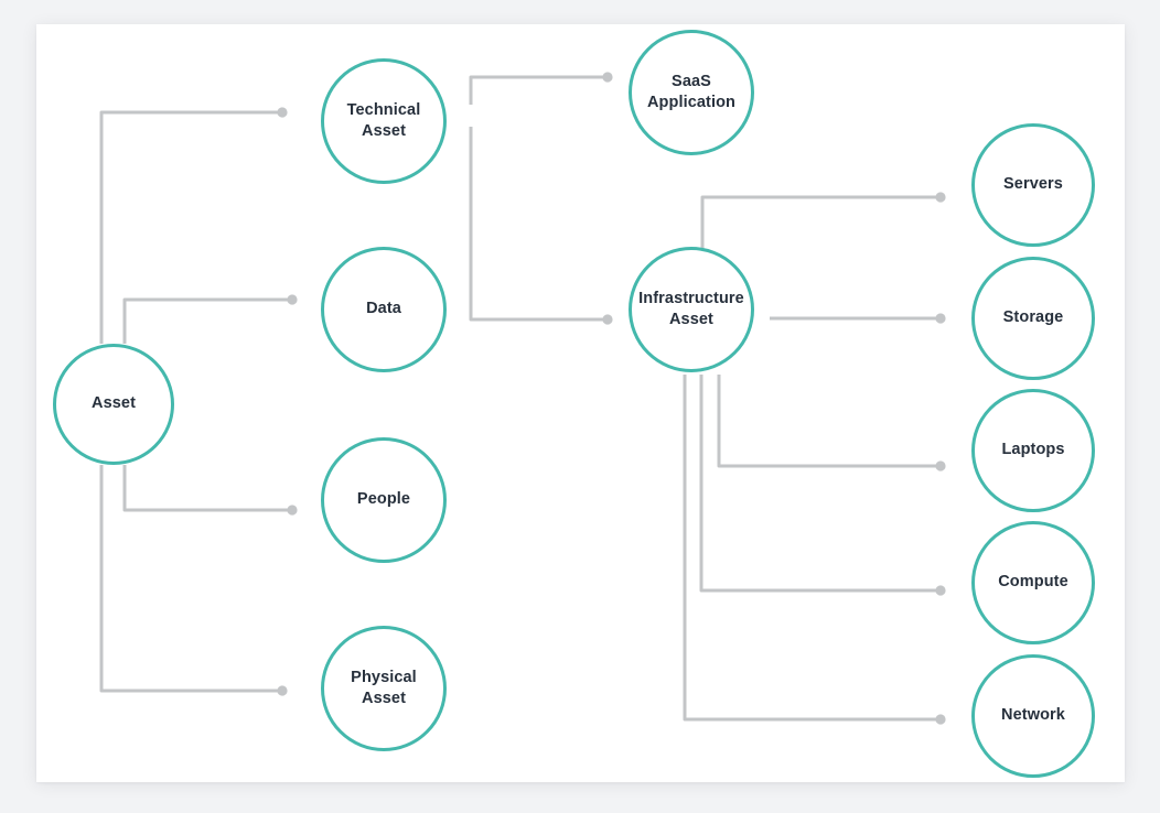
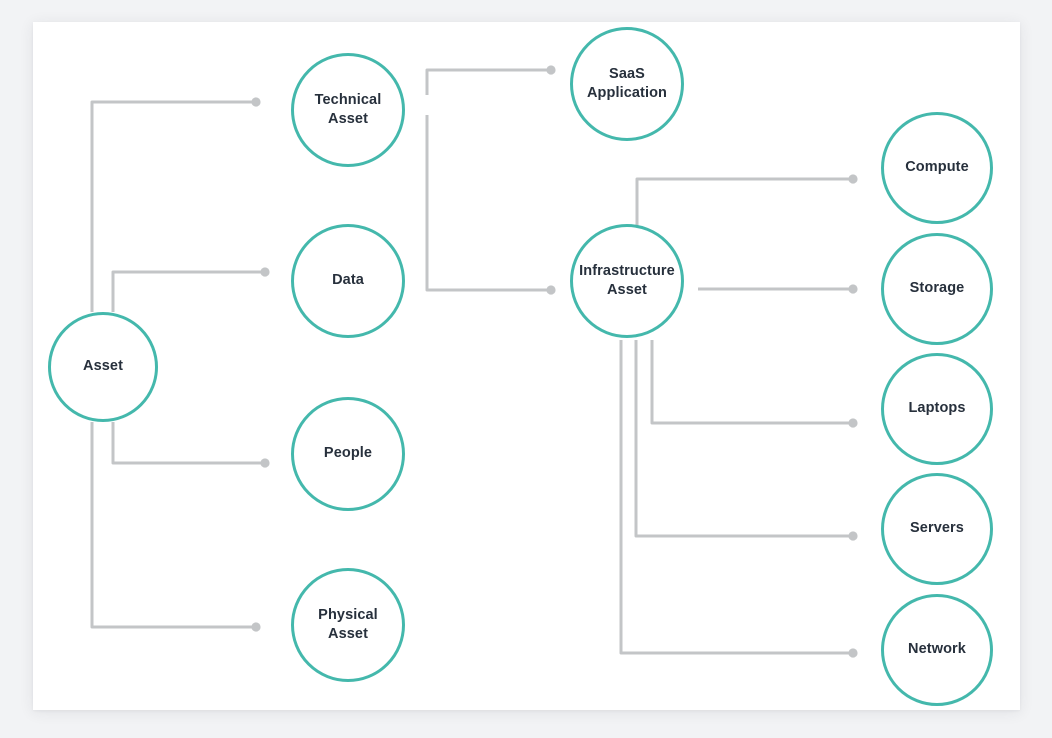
  Asset
  Technical
  Asset
  Data
  People
  Physical
  Asset
  SaaS
  Application
  Infrastructure
  Asset
- Servers
+ Compute
  Storage
  Laptops
- Compute
+ Servers
  Network
